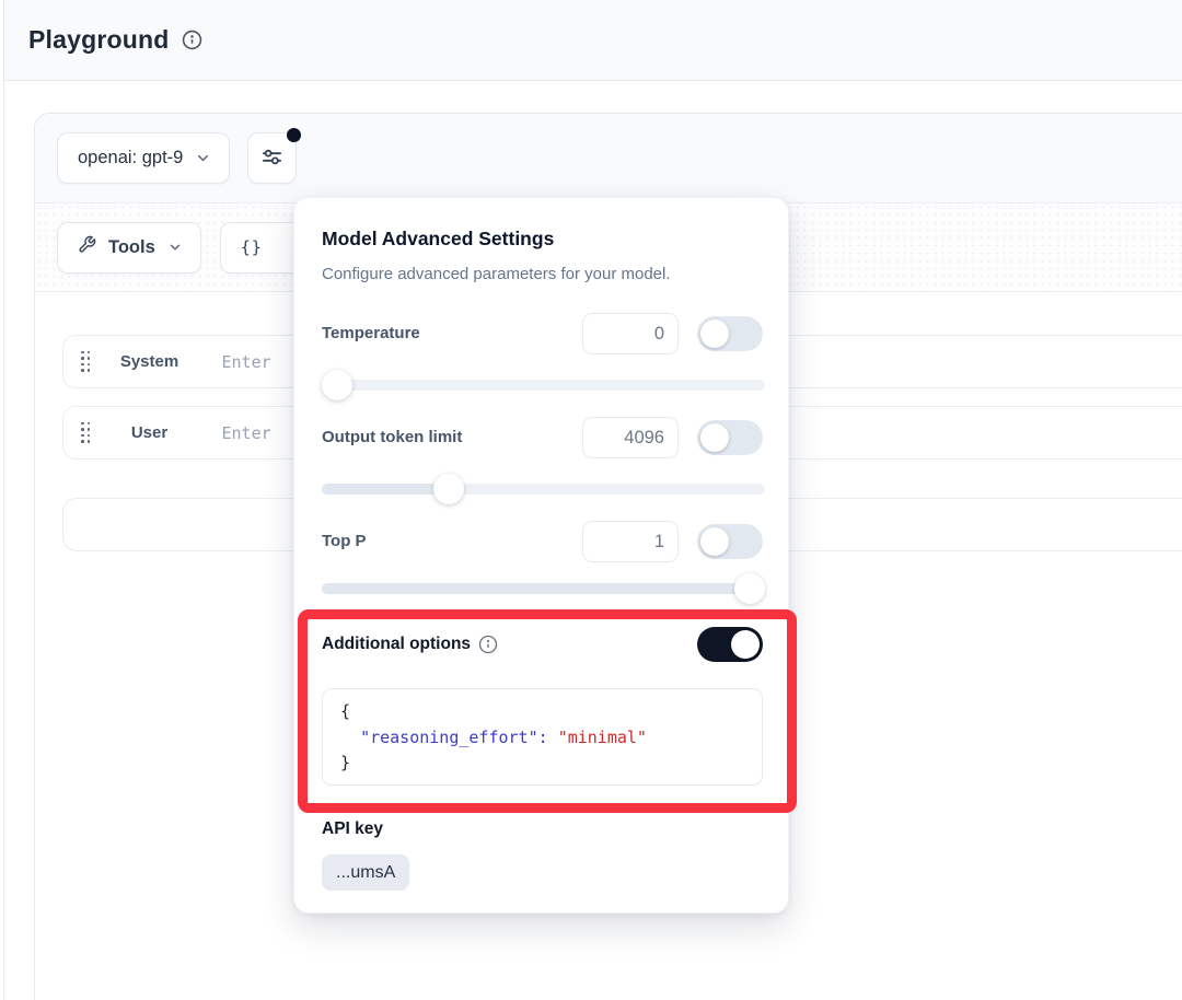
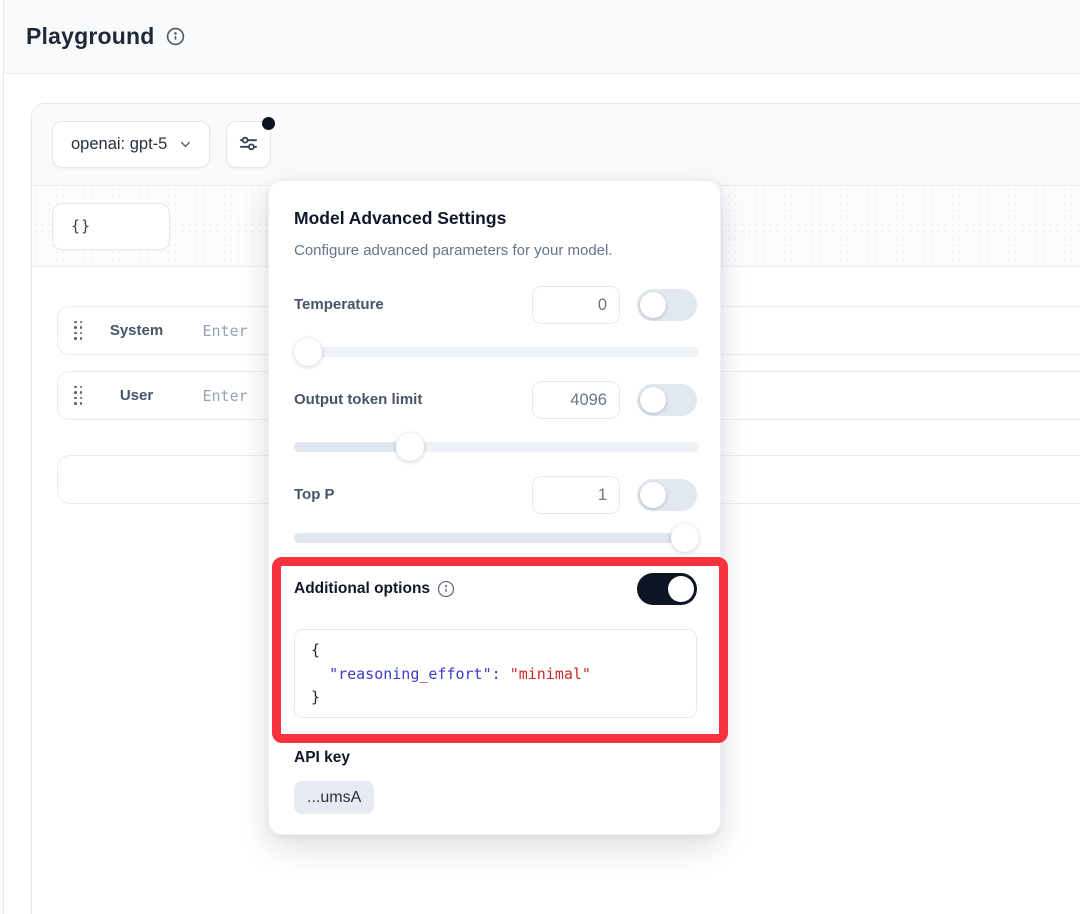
  Playground
- openai: gpt-9
+ openai: gpt-5
- Tools
  {}
  System
  Enter
  User
  Enter
  Model Advanced Settings
  Configure advanced parameters for your model.
  Temperature
  0
  Output token limit
  4096
  Top P
  1
  Additional options
  { "reasoning_effort": "minimal" }
  API key
  ...umsA
